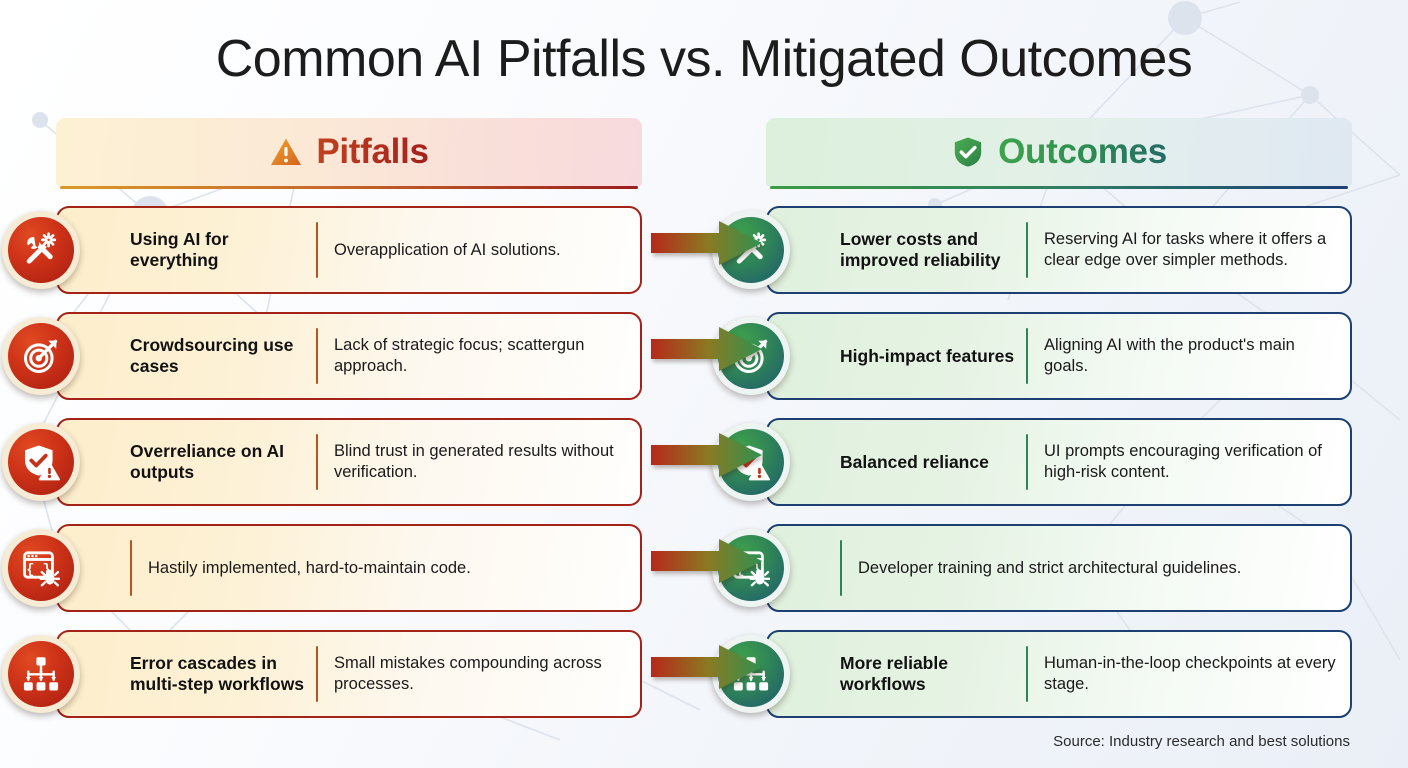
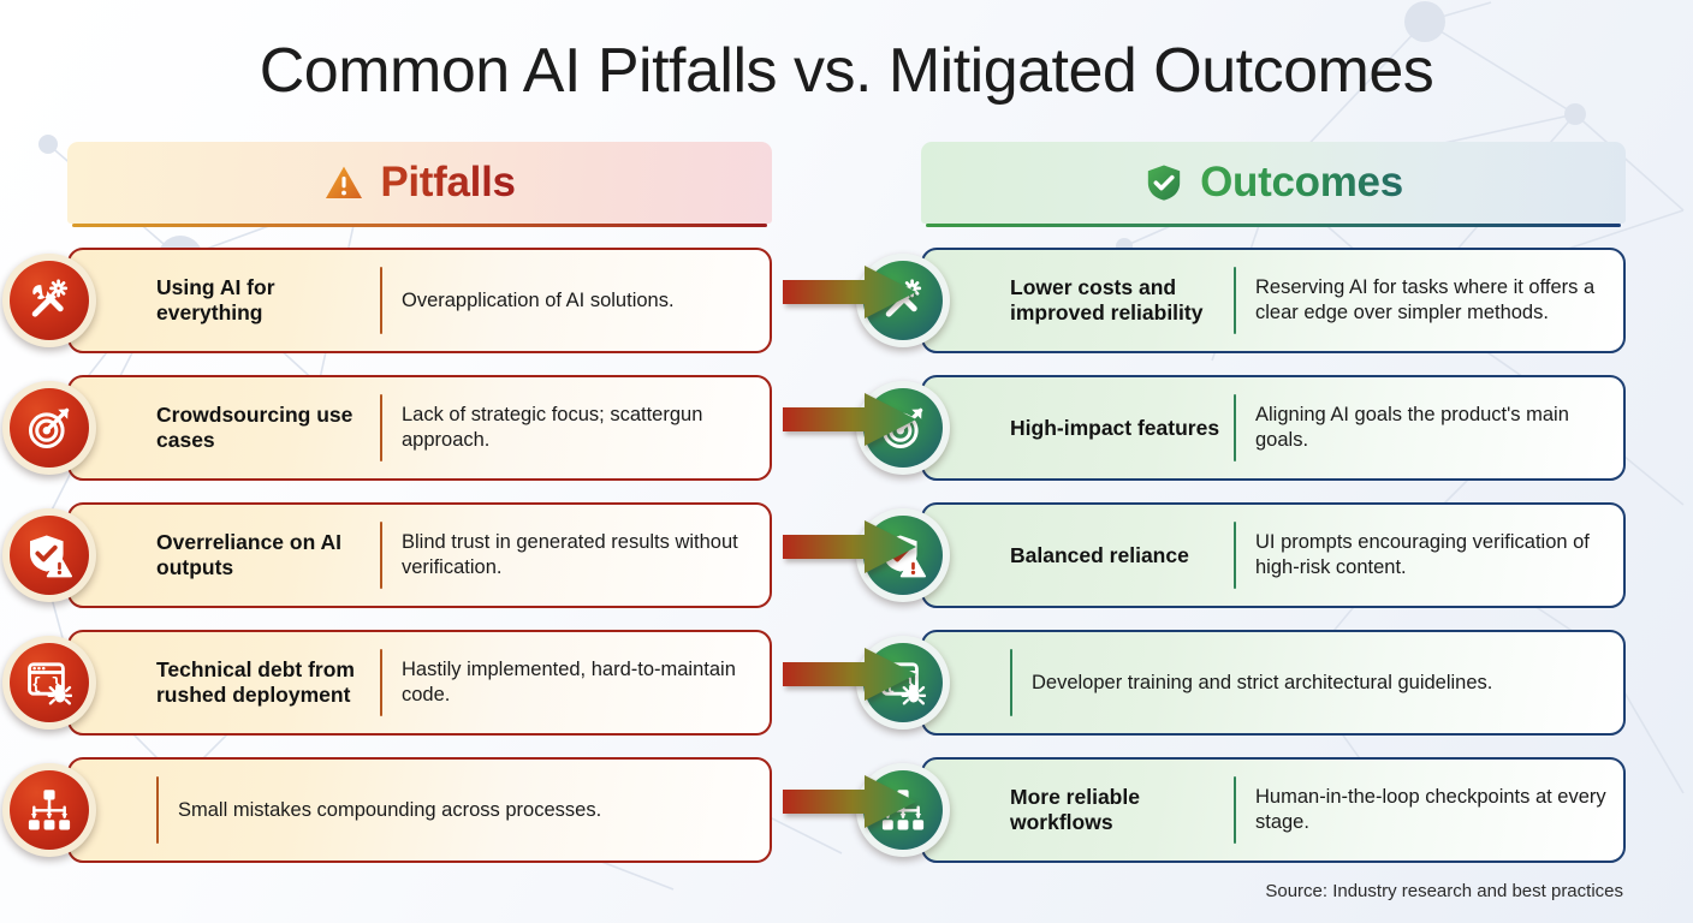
  Common AI Pitfalls vs. Mitigated Outcomes
  Pitfalls
  Using AI for everything
  Overapplication of AI solutions.
  Crowdsourcing use cases
  Lack of strategic focus; scattergun approach.
  Overreliance on AI outputs
  Blind trust in generated results without verification.
+ Technical debt from rushed deployment
  Hastily implemented, hard-to-maintain code.
- Error cascades in multi-step workflows
  Small mistakes compounding across processes.
  Outcomes
  Lower costs and improved reliability
  Reserving AI for tasks where it offers a clear edge over simpler methods.
  High-impact features
- Aligning AI with the product's main goals.
+ Aligning AI goals the product's main goals.
  Balanced reliance
  UI prompts encouraging verification of high-risk content.
  Developer training and strict architectural guidelines.
  More reliable workflows
  Human-in-the-loop checkpoints at every stage.
- Source: Industry research and best solutions
+ Source: Industry research and best practices
